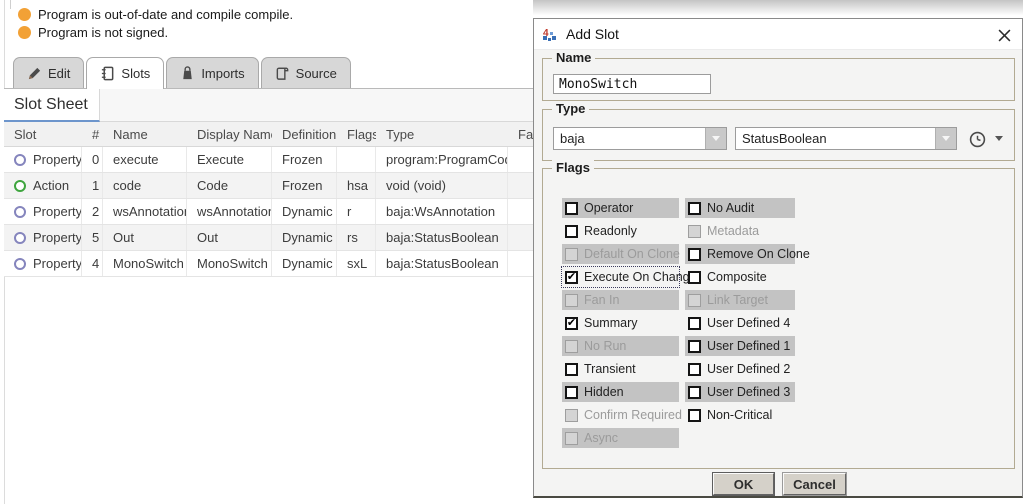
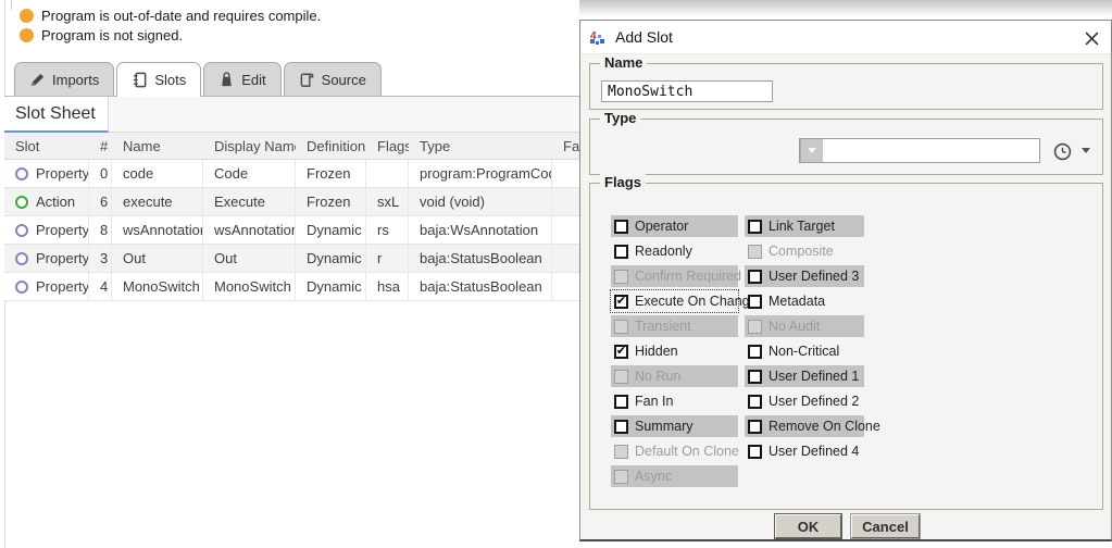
- Program is out-of-date and compile compile.
+ Program is out-of-date and requires compile.
  Program is not signed.
- Edit
+ Imports
  Slots
- Imports
+ Edit
  Source
  Slot Sheet
  Slot
  #
  Name
  Display Nam
  Definition
  Flags
  Type
  Property
  0
- execute
+ code
- Execute
+ Code
  Frozen
  program:ProgramCo
  Action
- 1
+ 6
- code
+ execute
- Code
+ Execute
  Frozen
- hsa
+ sxL
  void (void)
  Property
- 2
+ 8
  wsAnnotatio
  wsAnnotation
  Dynamic
- r
+ rs
  baja:WsAnnotation
  Property
- 5
+ 3
  Out
  Out
  Dynamic
- rs
+ r
  baja:StatusBoolean
  Property
  4
  MonoSwitch
  MonoSwitch
  Dynamic
- sxL
+ hsa
  baja:StatusBoolean
  4
  Add Slot
  Name
  MonoSwitch
  Type
- baja
- StatusBoolean
  Flags
  Operator
  Readonly
- Default On Clone
+ Confirm Required
  ✔
  Execute On Chang
- Fan In
+ Transient
  ✔
- Summary
+ Hidden
  No Run
- Transient
+ Fan In
- Hidden
+ Summary
- Confirm Required
+ Default On Clone
  Async
- No Audit
+ Link Target
- Metadata
+ Composite
- Remove On Clone
+ User Defined 3
- Composite
+ Metadata
- Link Target
+ No Audit
- User Defined 4
+ Non-Critical
  User Defined 1
  User Defined 2
- User Defined 3
+ Remove On Clone
- Non-Critical
+ User Defined 4
  OK
  Cancel
